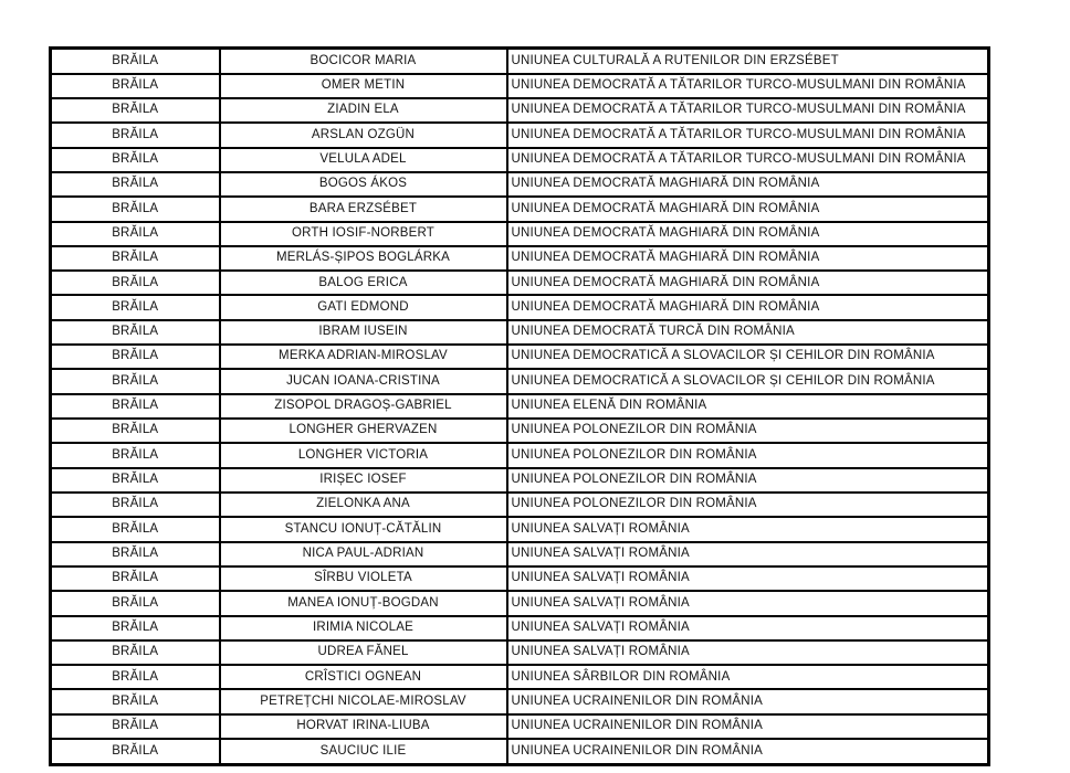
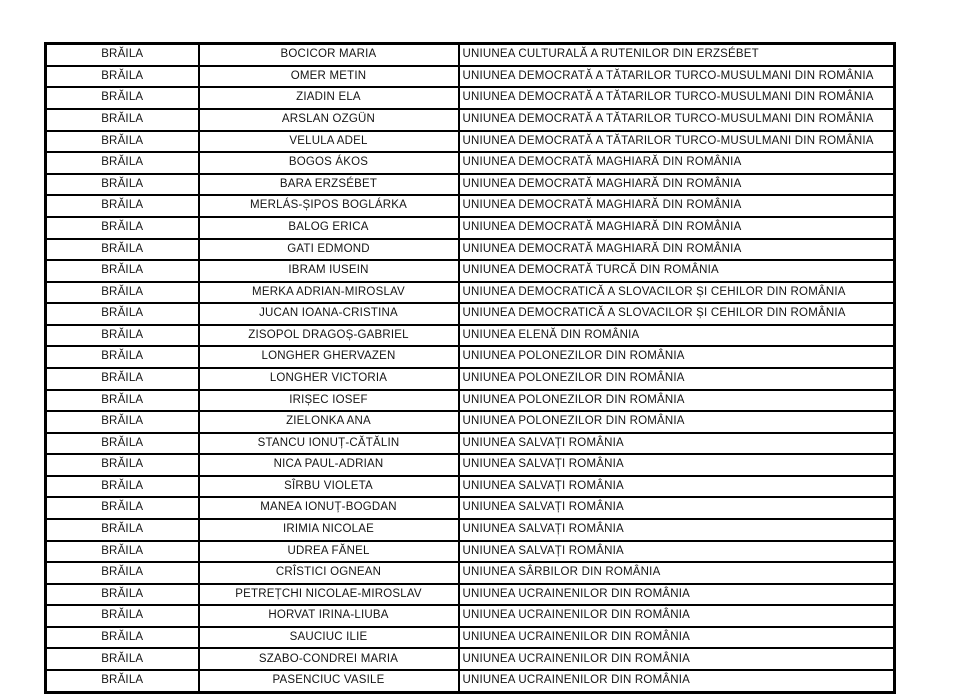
  BRĂILA	BOCICOR MARIA	UNIUNEA CULTURALĂ A RUTENILOR DIN ERZSÉBET
  BRĂILA	OMER METIN	UNIUNEA DEMOCRATĂ A TĂTARILOR TURCO-MUSULMANI DIN ROMÂNIA
  BRĂILA	ZIADIN ELA	UNIUNEA DEMOCRATĂ A TĂTARILOR TURCO-MUSULMANI DIN ROMÂNIA
  BRĂILA	ARSLAN OZGÜN	UNIUNEA DEMOCRATĂ A TĂTARILOR TURCO-MUSULMANI DIN ROMÂNIA
  BRĂILA	VELULA ADEL	UNIUNEA DEMOCRATĂ A TĂTARILOR TURCO-MUSULMANI DIN ROMÂNIA
  BRĂILA	BOGOS ÁKOS	UNIUNEA DEMOCRATĂ MAGHIARĂ DIN ROMÂNIA
  BRĂILA	BARA ERZSÉBET	UNIUNEA DEMOCRATĂ MAGHIARĂ DIN ROMÂNIA
- BRĂILA	ORTH IOSIF-NORBERT	UNIUNEA DEMOCRATĂ MAGHIARĂ DIN ROMÂNIA
  BRĂILA	MERLÁS-ȘIPOS BOGLÁRKA	UNIUNEA DEMOCRATĂ MAGHIARĂ DIN ROMÂNIA
  BRĂILA	BALOG ERICA	UNIUNEA DEMOCRATĂ MAGHIARĂ DIN ROMÂNIA
  BRĂILA	GATI EDMOND	UNIUNEA DEMOCRATĂ MAGHIARĂ DIN ROMÂNIA
  BRĂILA	IBRAM IUSEIN	UNIUNEA DEMOCRATĂ TURCĂ DIN ROMÂNIA
  BRĂILA	MERKA ADRIAN-MIROSLAV	UNIUNEA DEMOCRATICĂ A SLOVACILOR ȘI CEHILOR DIN ROMÂNIA
  BRĂILA	JUCAN IOANA-CRISTINA	UNIUNEA DEMOCRATICĂ A SLOVACILOR ȘI CEHILOR DIN ROMÂNIA
  BRĂILA	ZISOPOL DRAGOȘ-GABRIEL	UNIUNEA ELENĂ DIN ROMÂNIA
  BRĂILA	LONGHER GHERVAZEN	UNIUNEA POLONEZILOR DIN ROMÂNIA
  BRĂILA	LONGHER VICTORIA	UNIUNEA POLONEZILOR DIN ROMÂNIA
  BRĂILA	IRIȘEC IOSEF	UNIUNEA POLONEZILOR DIN ROMÂNIA
  BRĂILA	ZIELONKA ANA	UNIUNEA POLONEZILOR DIN ROMÂNIA
  BRĂILA	STANCU IONUȚ-CĂTĂLIN	UNIUNEA SALVAȚI ROMÂNIA
  BRĂILA	NICA PAUL-ADRIAN	UNIUNEA SALVAȚI ROMÂNIA
  BRĂILA	SÎRBU VIOLETA	UNIUNEA SALVAȚI ROMÂNIA
  BRĂILA	MANEA IONUȚ-BOGDAN	UNIUNEA SALVAȚI ROMÂNIA
  BRĂILA	IRIMIA NICOLAE	UNIUNEA SALVAȚI ROMÂNIA
  BRĂILA	UDREA FĂNEL	UNIUNEA SALVAȚI ROMÂNIA
  BRĂILA	CRÎSTICI OGNEAN	UNIUNEA SÂRBILOR DIN ROMÂNIA
  BRĂILA	PETREȚCHI NICOLAE-MIROSLAV	UNIUNEA UCRAINENILOR DIN ROMÂNIA
  BRĂILA	HORVAT IRINA-LIUBA	UNIUNEA UCRAINENILOR DIN ROMÂNIA
  BRĂILA	SAUCIUC ILIE	UNIUNEA UCRAINENILOR DIN ROMÂNIA
+ BRĂILA	SZABO-CONDREI MARIA	UNIUNEA UCRAINENILOR DIN ROMÂNIA
+ BRĂILA	PASENCIUC VASILE	UNIUNEA UCRAINENILOR DIN ROMÂNIA
